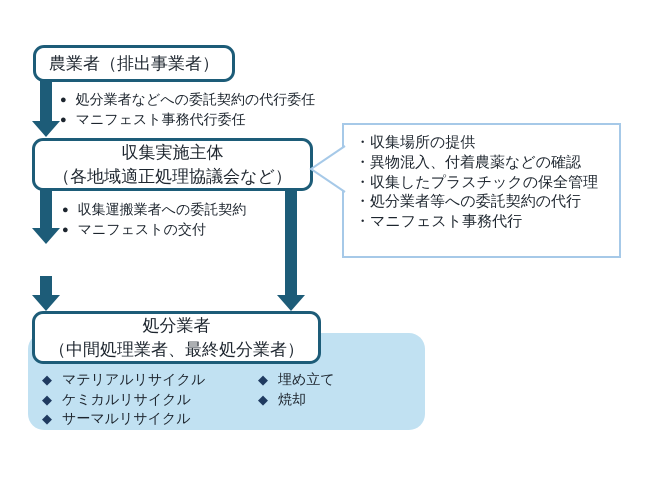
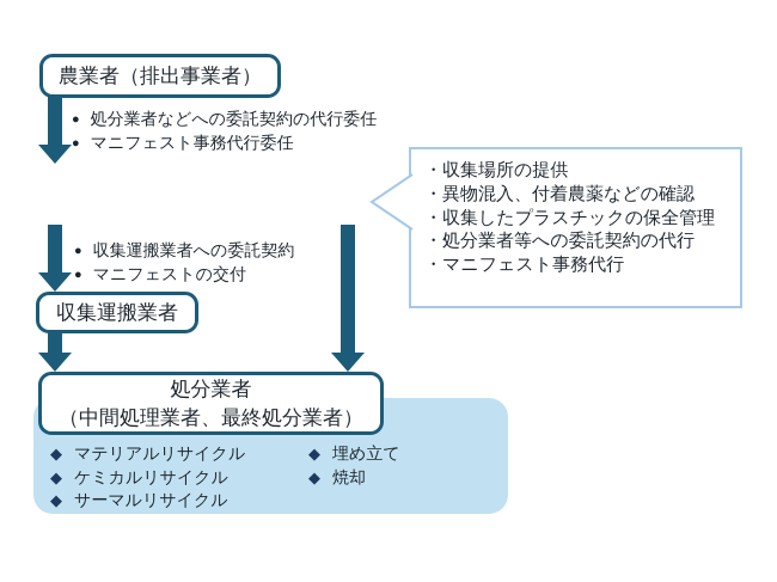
  農業者（排出事業者）
  ● 処分業者などへの委託契約の代行委任
  ● マニフェスト事務代行委任
- 収集実施主体
- （各地域適正処理協議会など）
  ● 収集運搬業者への委託契約
  ● マニフェストの交付
+ 収集運搬業者
  処分業者
  （中間処理業者、最終処分業者）
  ・収集場所の提供
  ・異物混入、付着農薬などの確認
  ・収集したプラスチックの保全管理
  ・処分業者等への委託契約の代行
  ・マニフェスト事務代行
  ◆ マテリアルリサイクル
  ◆ ケミカルリサイクル
  ◆ サーマルリサイクル
  ◆ 埋め立て
  ◆ 焼却
